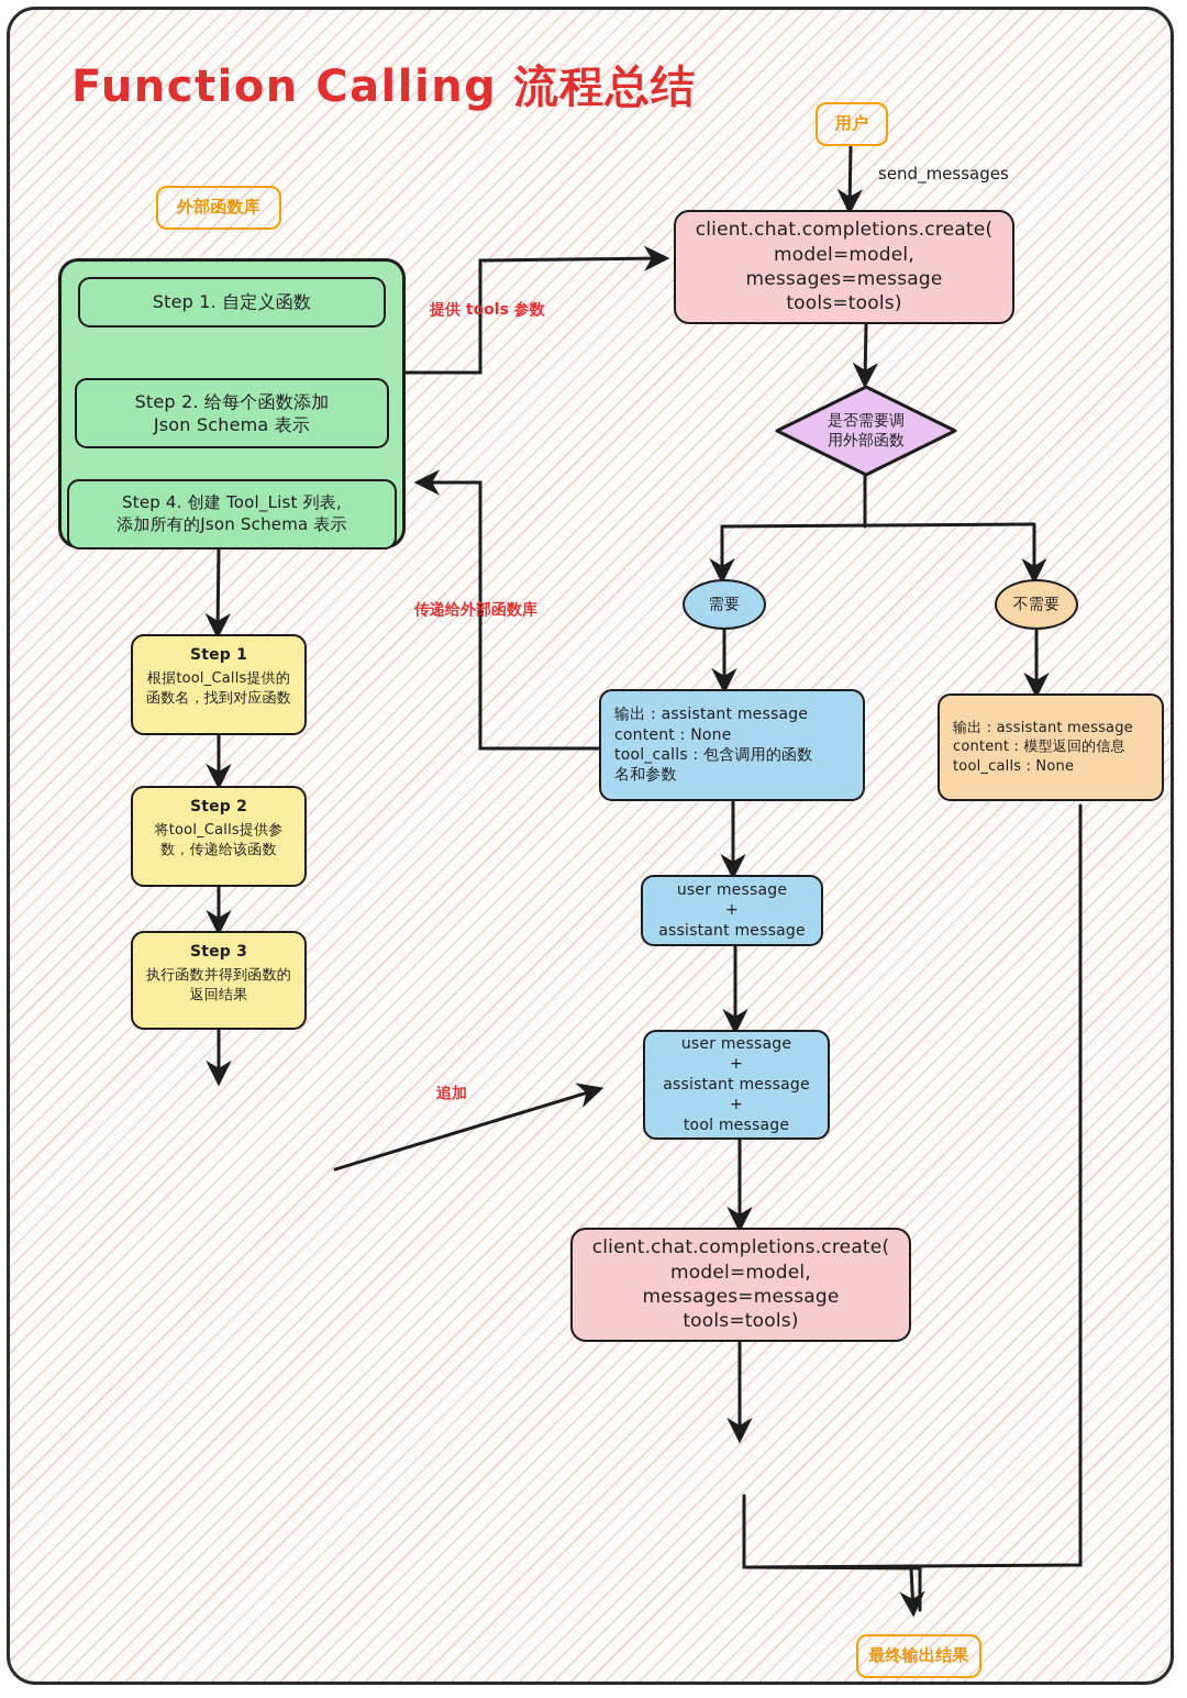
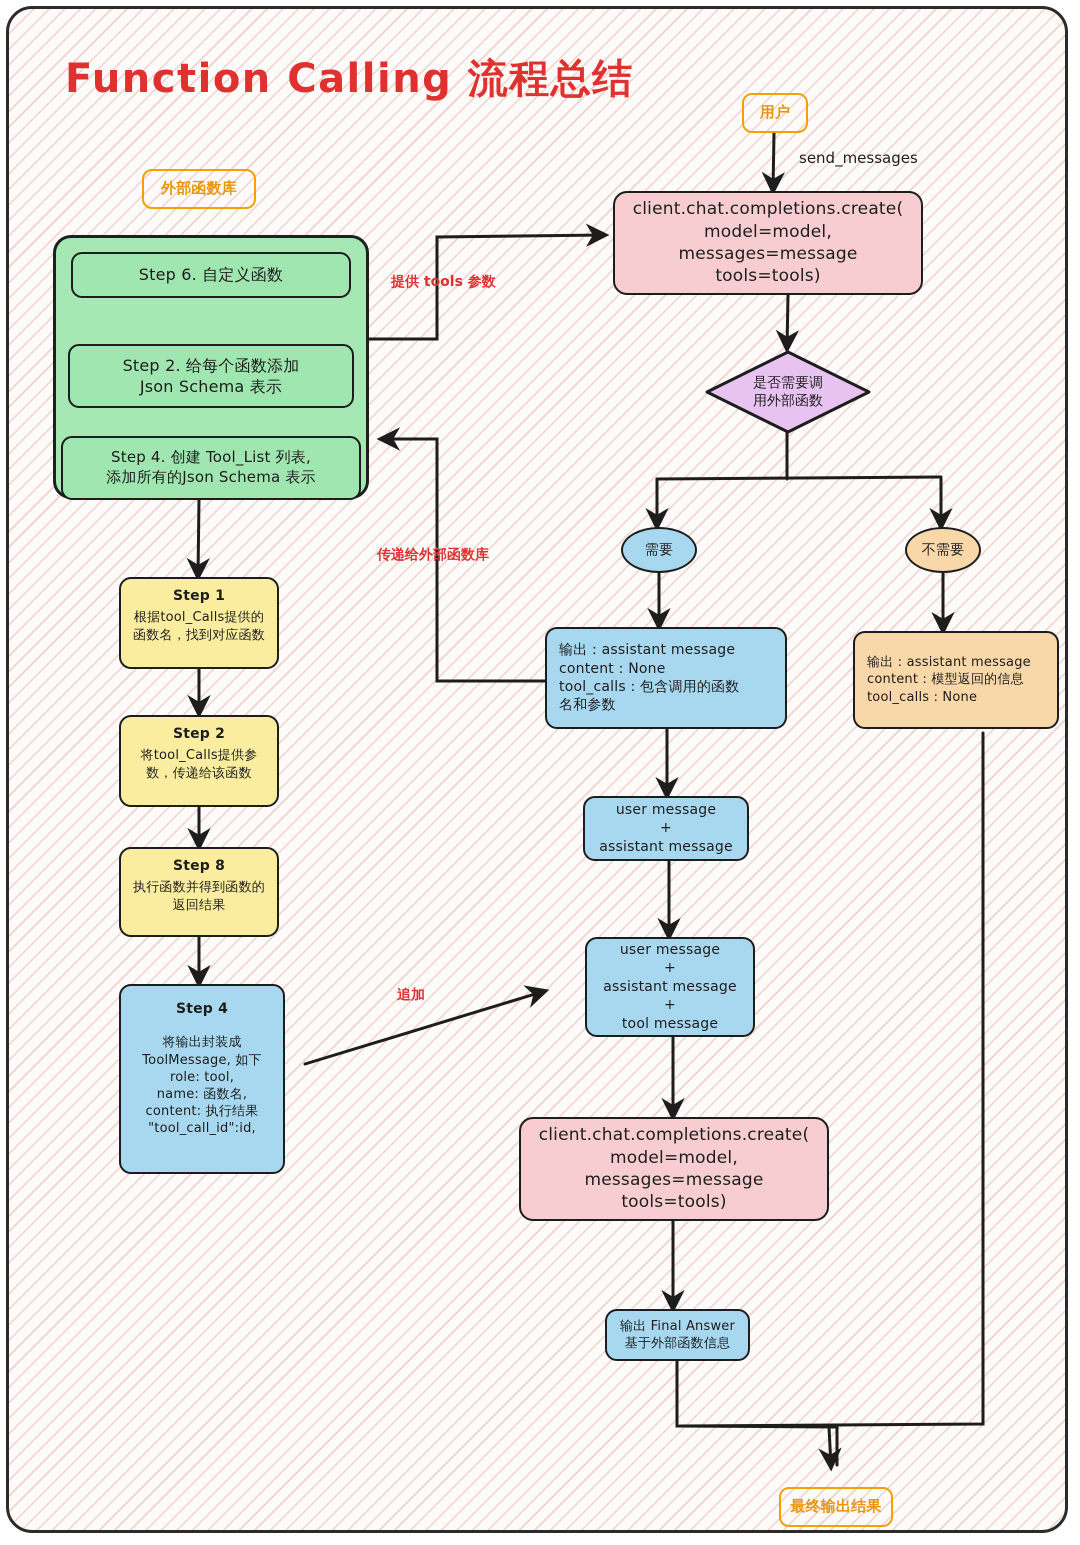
  Function Calling 流程总结
  用户
  外部函数库
  最终输出结果
- Step 1. 自定义函数
+ Step 6. 自定义函数
  Step 2. 给每个函数添加
  Json Schema 表示
  Step 4. 创建 Tool_List 列表,
  添加所有的Json Schema 表示
  client.chat.completions.create(
  model=model,
  messages=message
  tools=tools)
  是否需要调
  用外部函数
  需要
  不需要
  输出：assistant message
  content：None
  tool_calls：包含调用的函数
  名和参数
  输出：assistant message
  content：模型返回的信息
  tool_calls：None
  Step 1
  根据tool_Calls提供的
  函数名，找到对应函数
  Step 2
  将tool_Calls提供参
  数，传递给该函数
- Step 3
+ Step 8
  执行函数并得到函数的
  返回结果
+ Step 4
+ 将输出封装成
+ ToolMessage, 如下
+ role: tool,
+ name: 函数名,
+ content: 执行结果
+ "tool_call_id":id,
  user message
  +
  assistant message
  user message
  +
  assistant message
  +
  tool message
  client.chat.completions.create(
  model=model,
  messages=message
  tools=tools)
+ 输出 Final Answer
+ 基于外部函数信息
  send_messages
  提供 tools 参数
  传递给外部函数库
  追加
